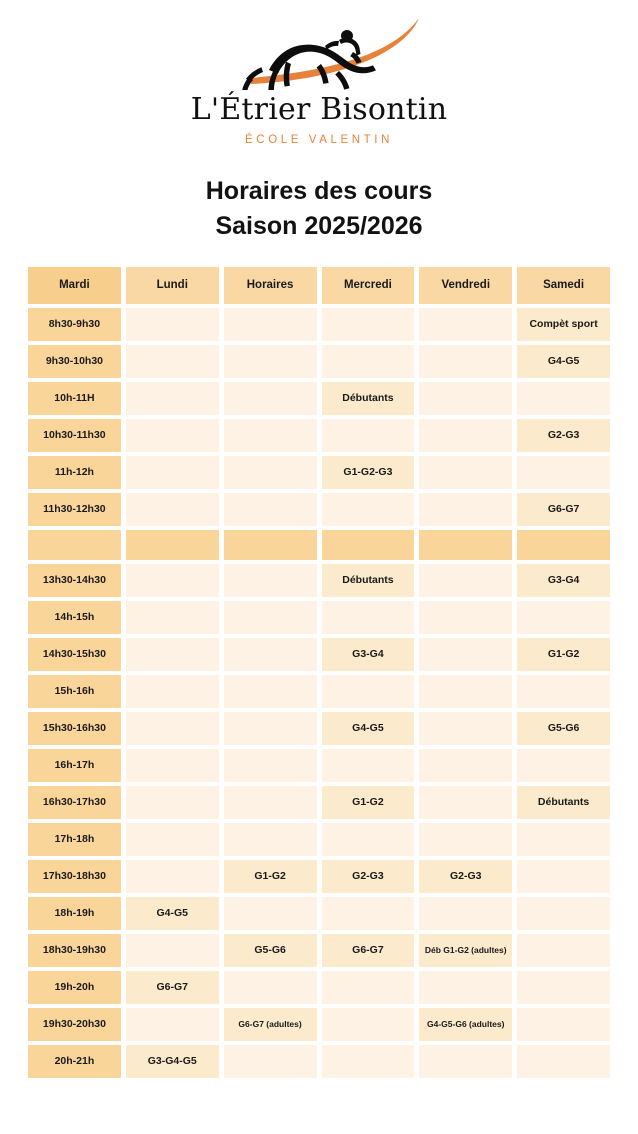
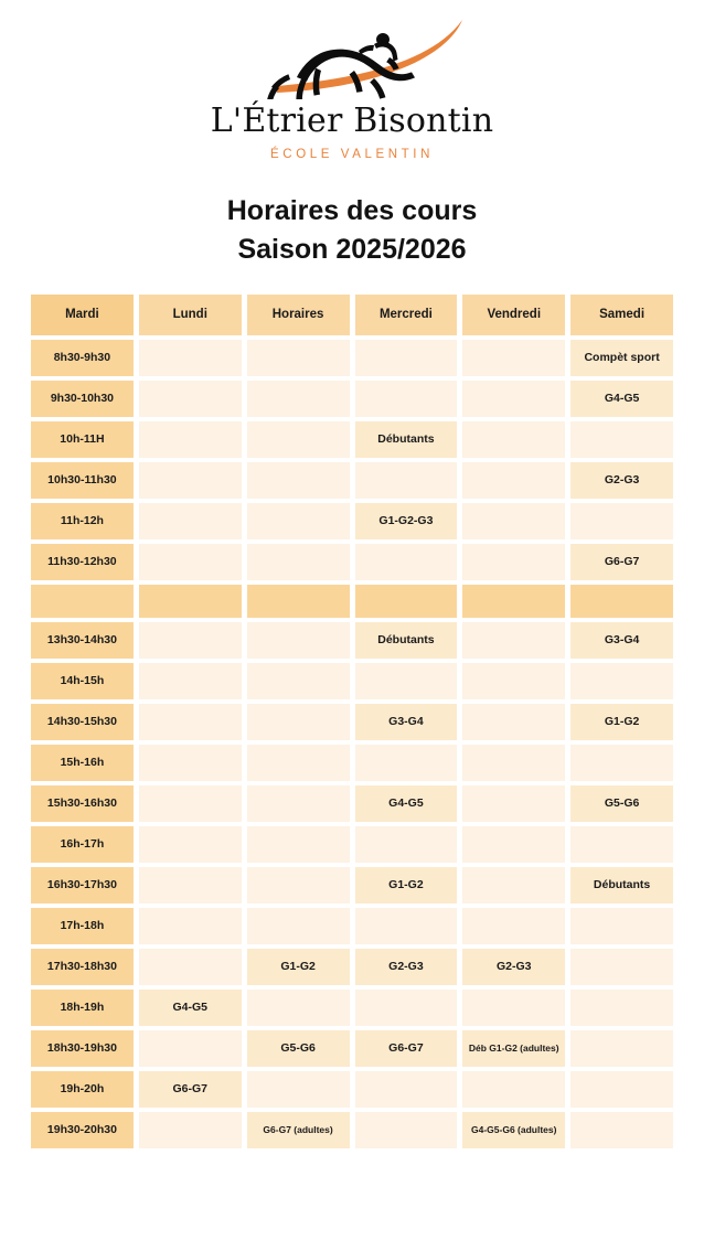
  L'Étrier Bisontin
  ÉCOLE VALENTIN
  Horaires des cours
  Saison 2025/2026
  Mardi
  Lundi
  Horaires
  Mercredi
  Vendredi
  Samedi
  8h30-9h30
  Compèt sport
  9h30-10h30
  G4-G5
  10h-11H
  Débutants
  10h30-11h30
  G2-G3
  11h-12h
  G1-G2-G3
  11h30-12h30
  G6-G7
  13h30-14h30
  Débutants
  G3-G4
  14h-15h
  14h30-15h30
  G3-G4
  G1-G2
  15h-16h
  15h30-16h30
  G4-G5
  G5-G6
  16h-17h
  16h30-17h30
  G1-G2
  Débutants
  17h-18h
  17h30-18h30
  G1-G2
  G2-G3
  G2-G3
  18h-19h
  G4-G5
  18h30-19h30
  G5-G6
  G6-G7
  Déb G1-G2 (adultes)
  19h-20h
  G6-G7
  19h30-20h30
  G6-G7 (adultes)
  G4-G5-G6 (adultes)
- 20h-21h
- G3-G4-G5
